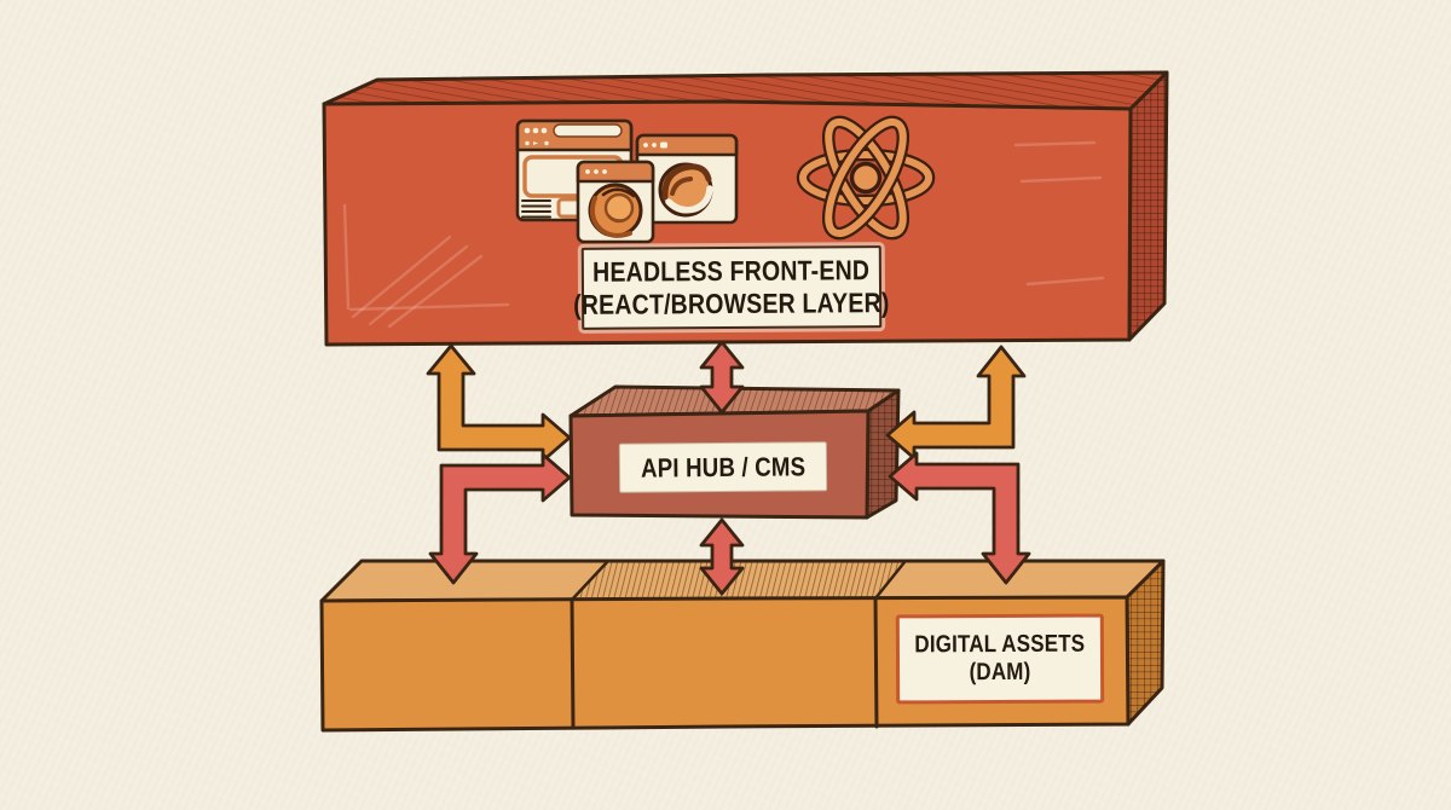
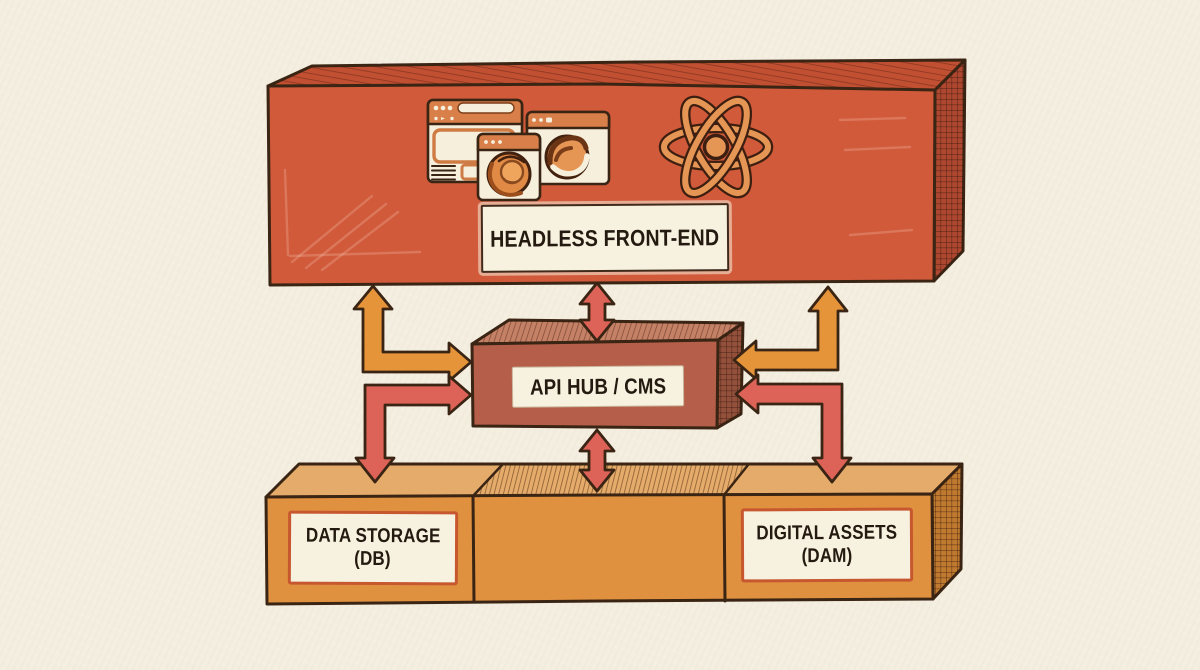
  HEADLESS FRONT-END
- (REACT/BROWSER LAYER)
  API HUB / CMS
+ DATA STORAGE
+ (DB)
  DIGITAL ASSETS
  (DAM)
